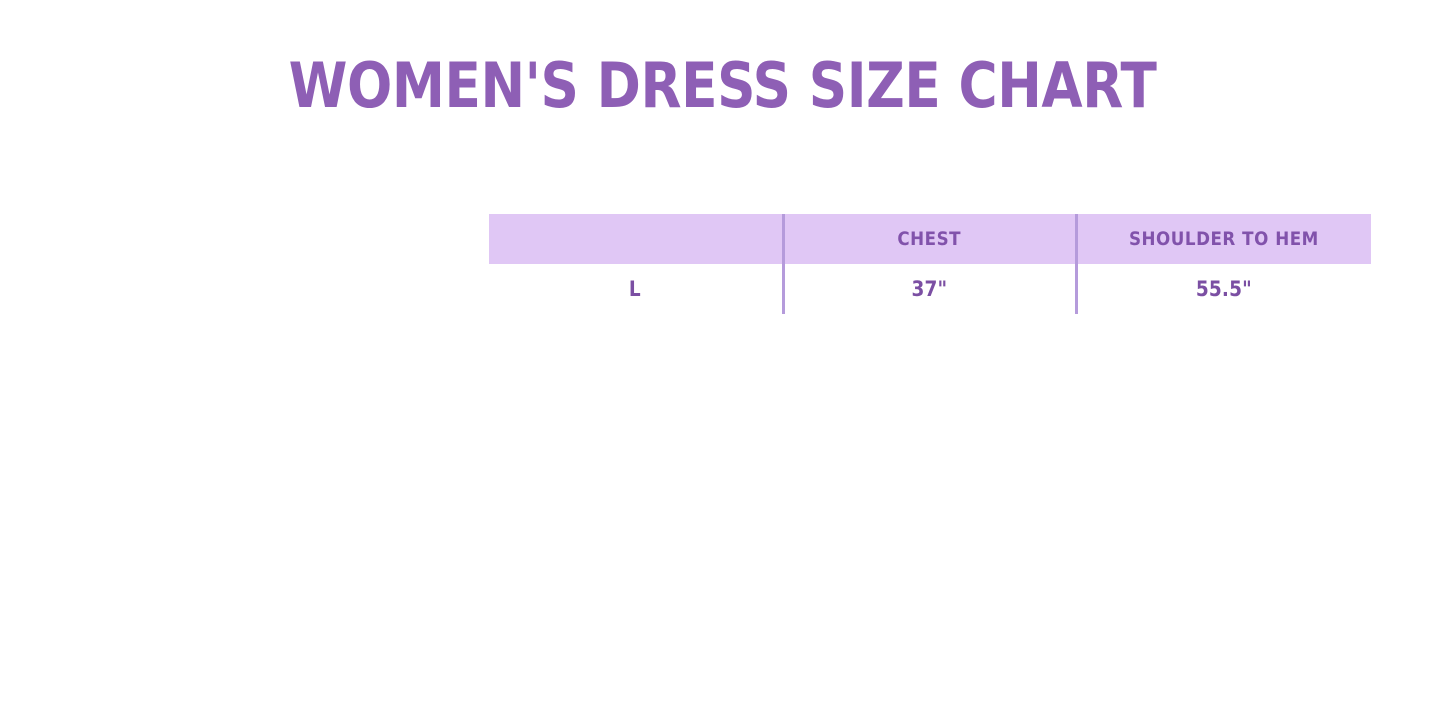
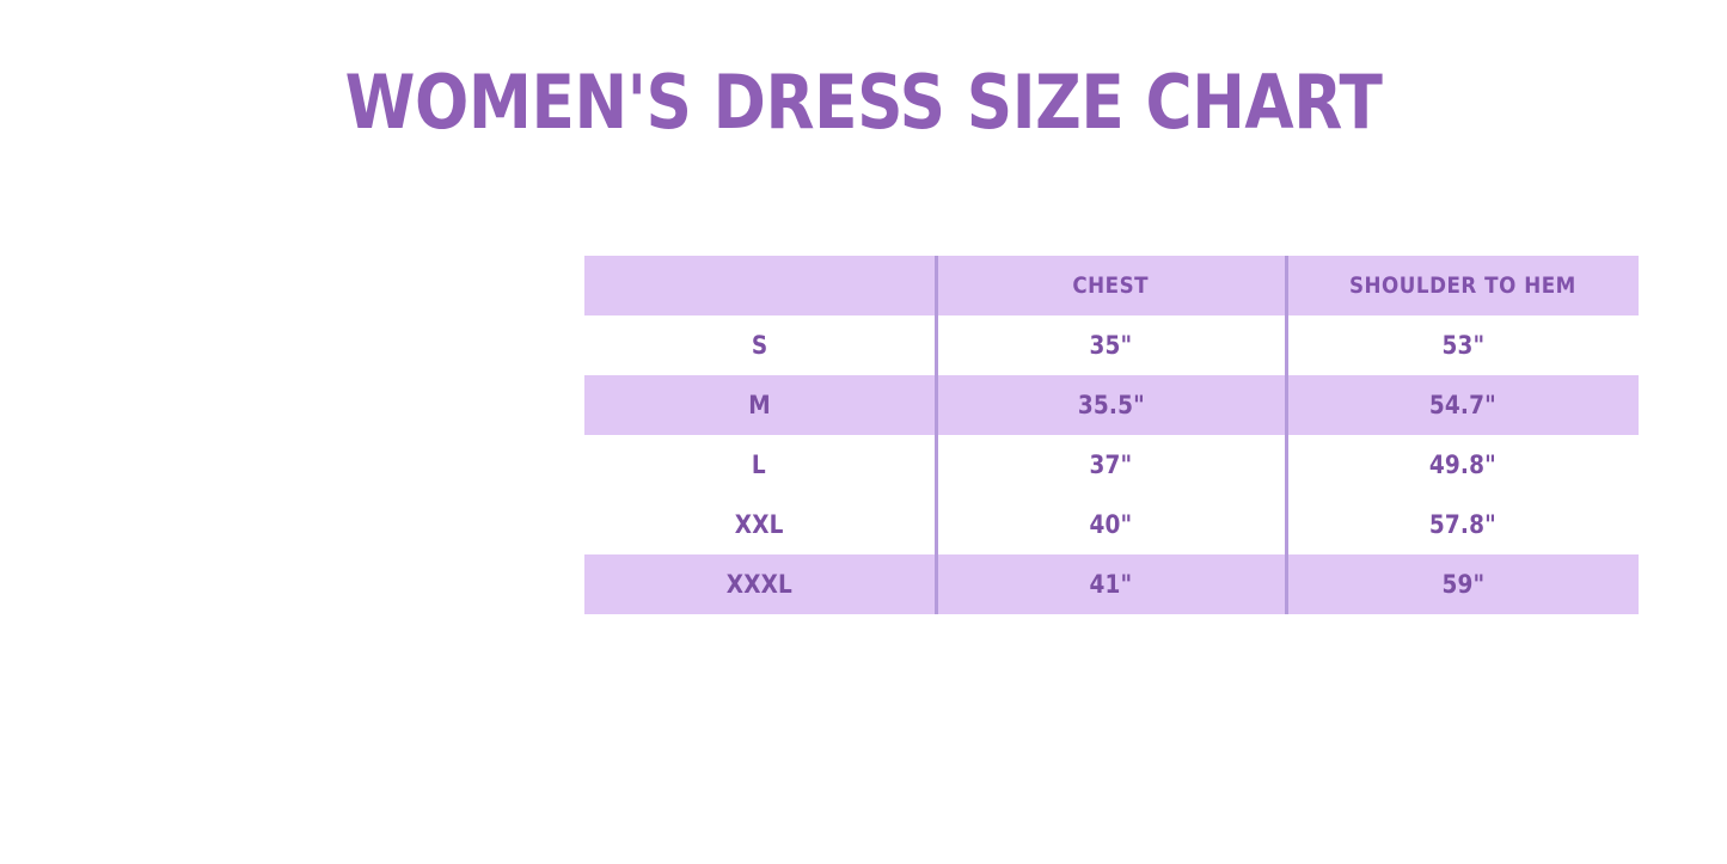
  WOMEN'S DRESS SIZE CHART
  	CHEST	SHOULDER TO HEM
+ S	35"	53"
+ M	35.5"	54.7"
- L	37"	55.5"
+ L	37"	49.8"
+ XXL	40"	57.8"
+ XXXL	41"	59"
